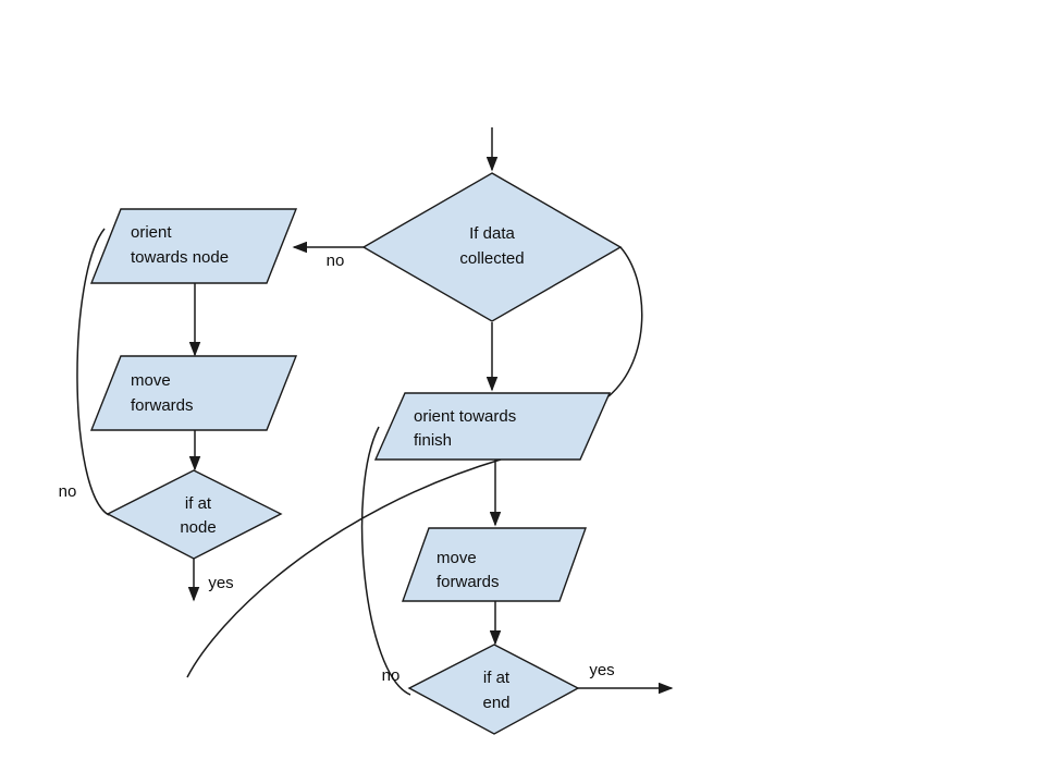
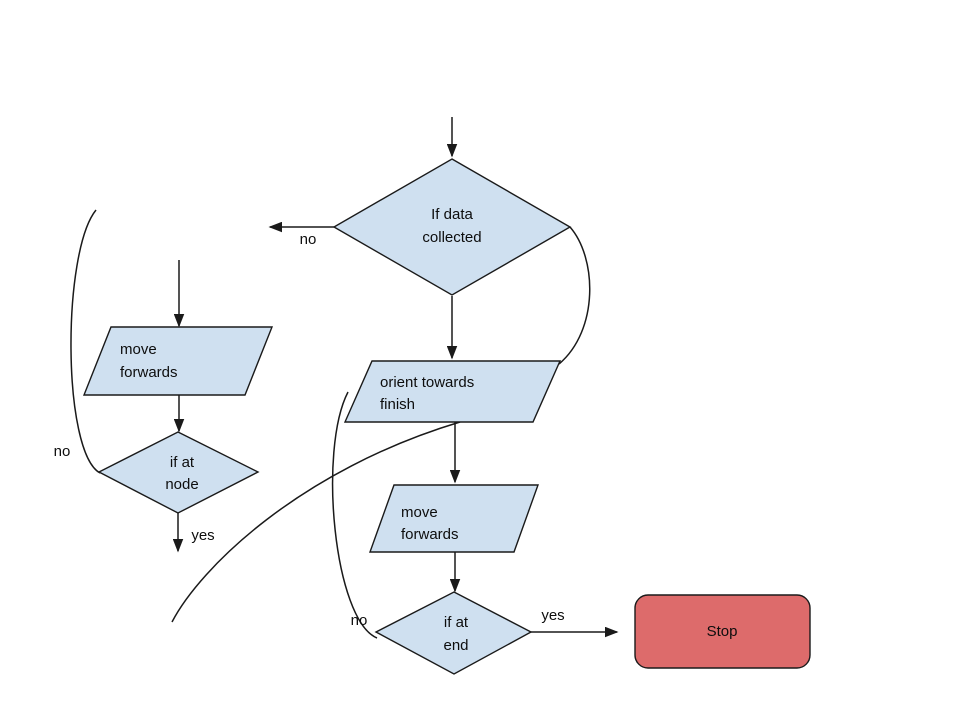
  If data
  collected
- orient
- towards node
  move
  forwards
  if at
  node
  orient towards
  finish
  move
  forwards
  if at
  end
+ Stop
  no
  no
  yes
  no
  yes
